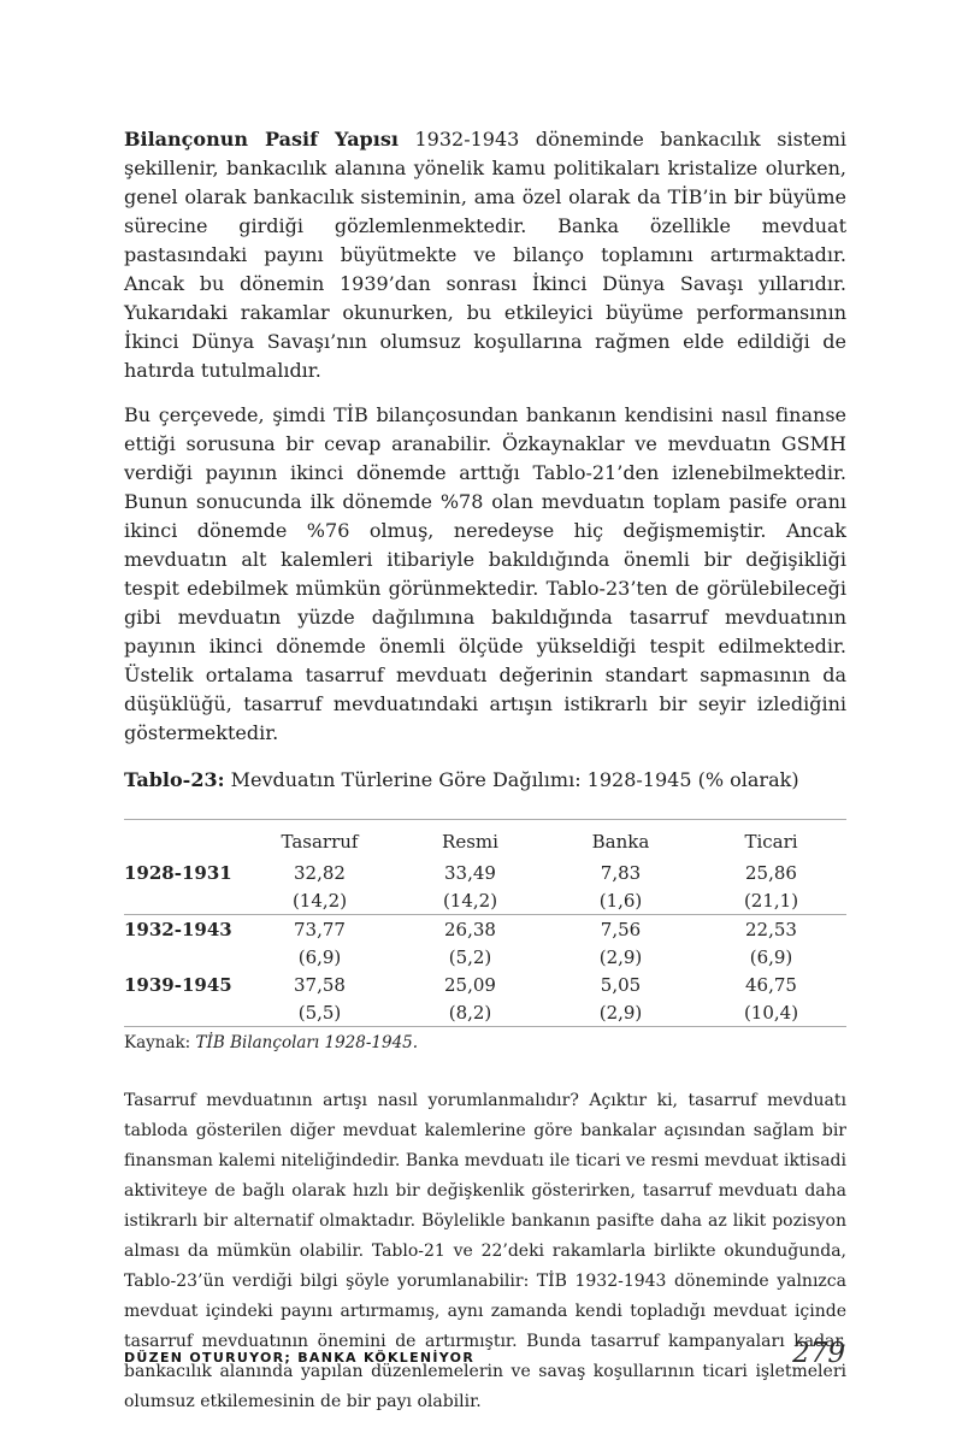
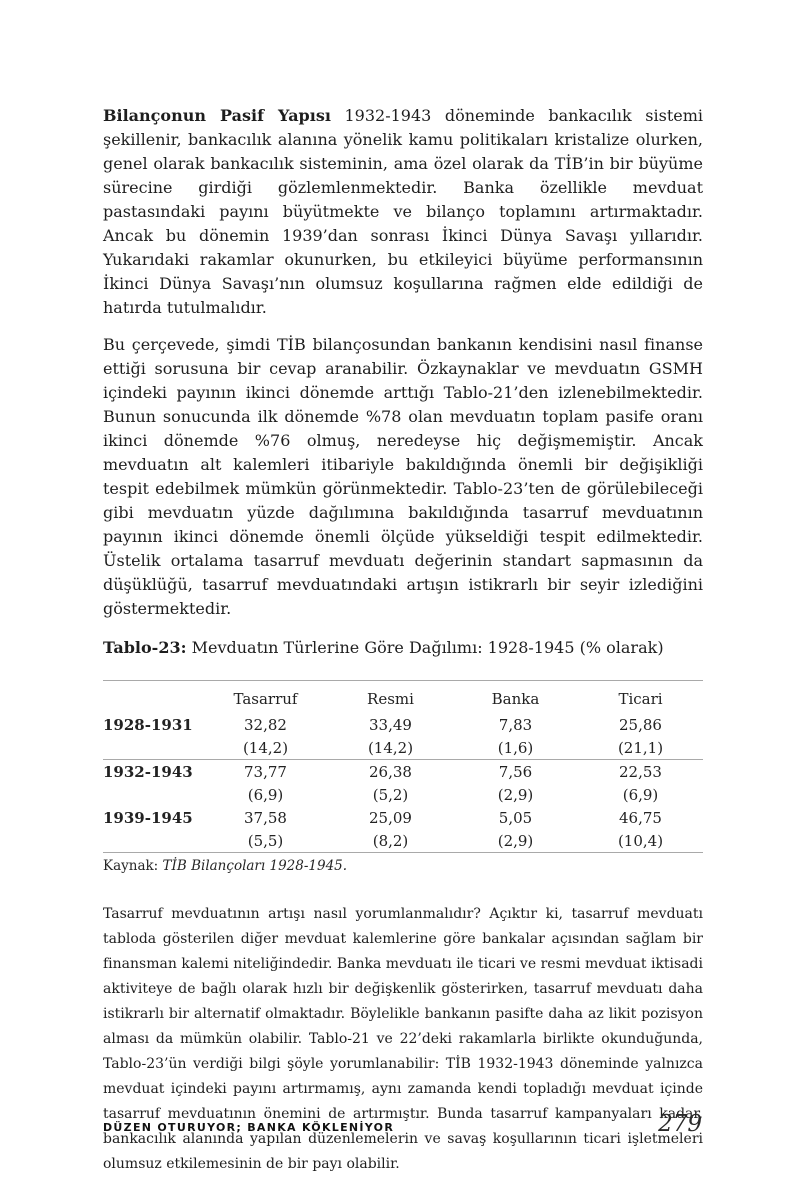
  Bilançonun Pasif Yapısı 1932-1943 döneminde bankacılık sistemi şekillenir, bankacılık alanına yönelik kamu politikaları kristalize olurken, genel olarak bankacılık sisteminin, ama özel olarak da TİB’in bir büyüme sürecine girdiği gözlemlenmektedir. Banka özellikle mevduat pastasındaki payını büyütmekte ve bilanço toplamını artırmaktadır. Ancak bu dönemin 1939’dan sonrası İkinci Dünya Savaşı yıllarıdır. Yukarıdaki rakamlar okunurken, bu etkileyici büyüme performansının İkinci Dünya Savaşı’nın olumsuz koşullarına rağmen elde edildiği de hatırda tutulmalıdır.
- Bu çerçevede, şimdi TİB bilançosundan bankanın kendisini nasıl finanse ettiği sorusuna bir cevap aranabilir. Özkaynaklar ve mevduatın GSMH verdiği payının ikinci dönemde arttığı Tablo-21’den izlenebilmektedir. Bunun sonucunda ilk dönemde %78 olan mevduatın toplam pasife oranı ikinci dönemde %76 olmuş, neredeyse hiç değişmemiştir. Ancak mevduatın alt kalemleri itibariyle bakıldığında önemli bir değişikliği tespit edebilmek mümkün görünmektedir. Tablo-23’ten de görülebileceği gibi mevduatın yüzde dağılımına bakıldığında tasarruf mevduatının payının ikinci dönemde önemli ölçüde yükseldiği tespit edilmektedir. Üstelik ortalama tasarruf mevduatı değerinin standart sapmasının da düşüklüğü, tasarruf mevduatındaki artışın istikrarlı bir seyir izlediğini göstermektedir.
+ Bu çerçevede, şimdi TİB bilançosundan bankanın kendisini nasıl finanse ettiği sorusuna bir cevap aranabilir. Özkaynaklar ve mevduatın GSMH içindeki payının ikinci dönemde arttığı Tablo-21’den izlenebilmektedir. Bunun sonucunda ilk dönemde %78 olan mevduatın toplam pasife oranı ikinci dönemde %76 olmuş, neredeyse hiç değişmemiştir. Ancak mevduatın alt kalemleri itibariyle bakıldığında önemli bir değişikliği tespit edebilmek mümkün görünmektedir. Tablo-23’ten de görülebileceği gibi mevduatın yüzde dağılımına bakıldığında tasarruf mevduatının payının ikinci dönemde önemli ölçüde yükseldiği tespit edilmektedir. Üstelik ortalama tasarruf mevduatı değerinin standart sapmasının da düşüklüğü, tasarruf mevduatındaki artışın istikrarlı bir seyir izlediğini göstermektedir.
  Tablo-23: Mevduatın Türlerine Göre Dağılımı: 1928-1945 (% olarak)
  	Tasarruf	Resmi	Banka	Ticari
  1928-1931	32,82	33,49	7,83	25,86
  	(14,2)	(14,2)	(1,6)	(21,1)
  1932-1943	73,77	26,38	7,56	22,53
  	(6,9)	(5,2)	(2,9)	(6,9)
  1939-1945	37,58	25,09	5,05	46,75
  	(5,5)	(8,2)	(2,9)	(10,4)
  Kaynak: TİB Bilançoları 1928-1945.
  Tasarruf mevduatının artışı nasıl yorumlanmalıdır? Açıktır ki, tasarruf mevduatı tabloda gösterilen diğer mevduat kalemlerine göre bankalar açısından sağlam bir finansman kalemi niteliğindedir. Banka mevduatı ile ticari ve resmi mevduat iktisadi aktiviteye de bağlı olarak hızlı bir değişkenlik gösterirken, tasarruf mevduatı daha istikrarlı bir alternatif olmaktadır. Böylelikle bankanın pasifte daha az likit pozisyon alması da mümkün olabilir. Tablo-21 ve 22’deki rakamlarla birlikte okunduğunda, Tablo-23’ün verdiği bilgi şöyle yorumlanabilir: TİB 1932-1943 döneminde yalnızca mevduat içindeki payını artırmamış, aynı zamanda kendi topladığı mevduat içinde tasarruf mevduatının önemini de artırmıştır. Bunda tasarruf kampanyaları kadar, bankacılık alanında yapılan düzenlemelerin ve savaş koşullarının ticari işletmeleri olumsuz etkilemesinin de bir payı olabilir.
  DÜZEN OTURUYOR; BANKA KÖKLENİYOR
  279
